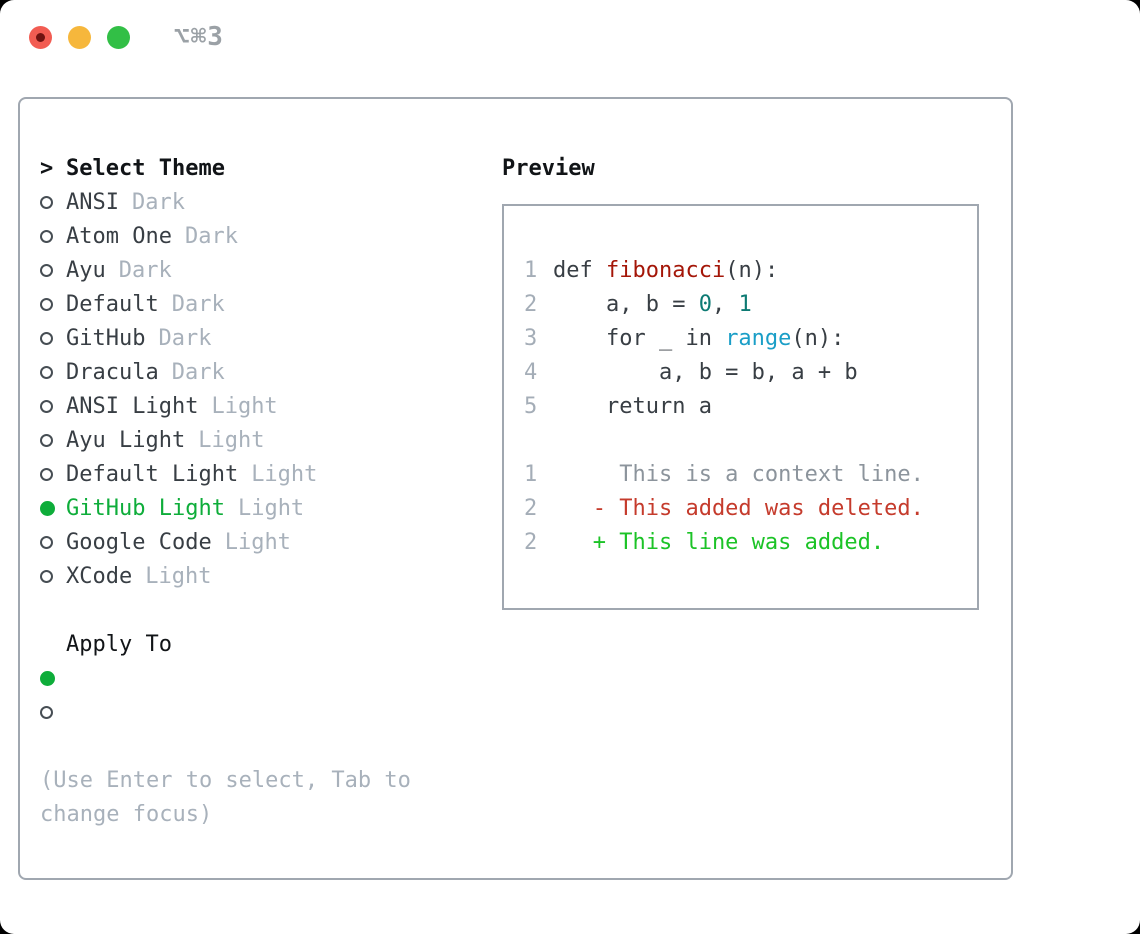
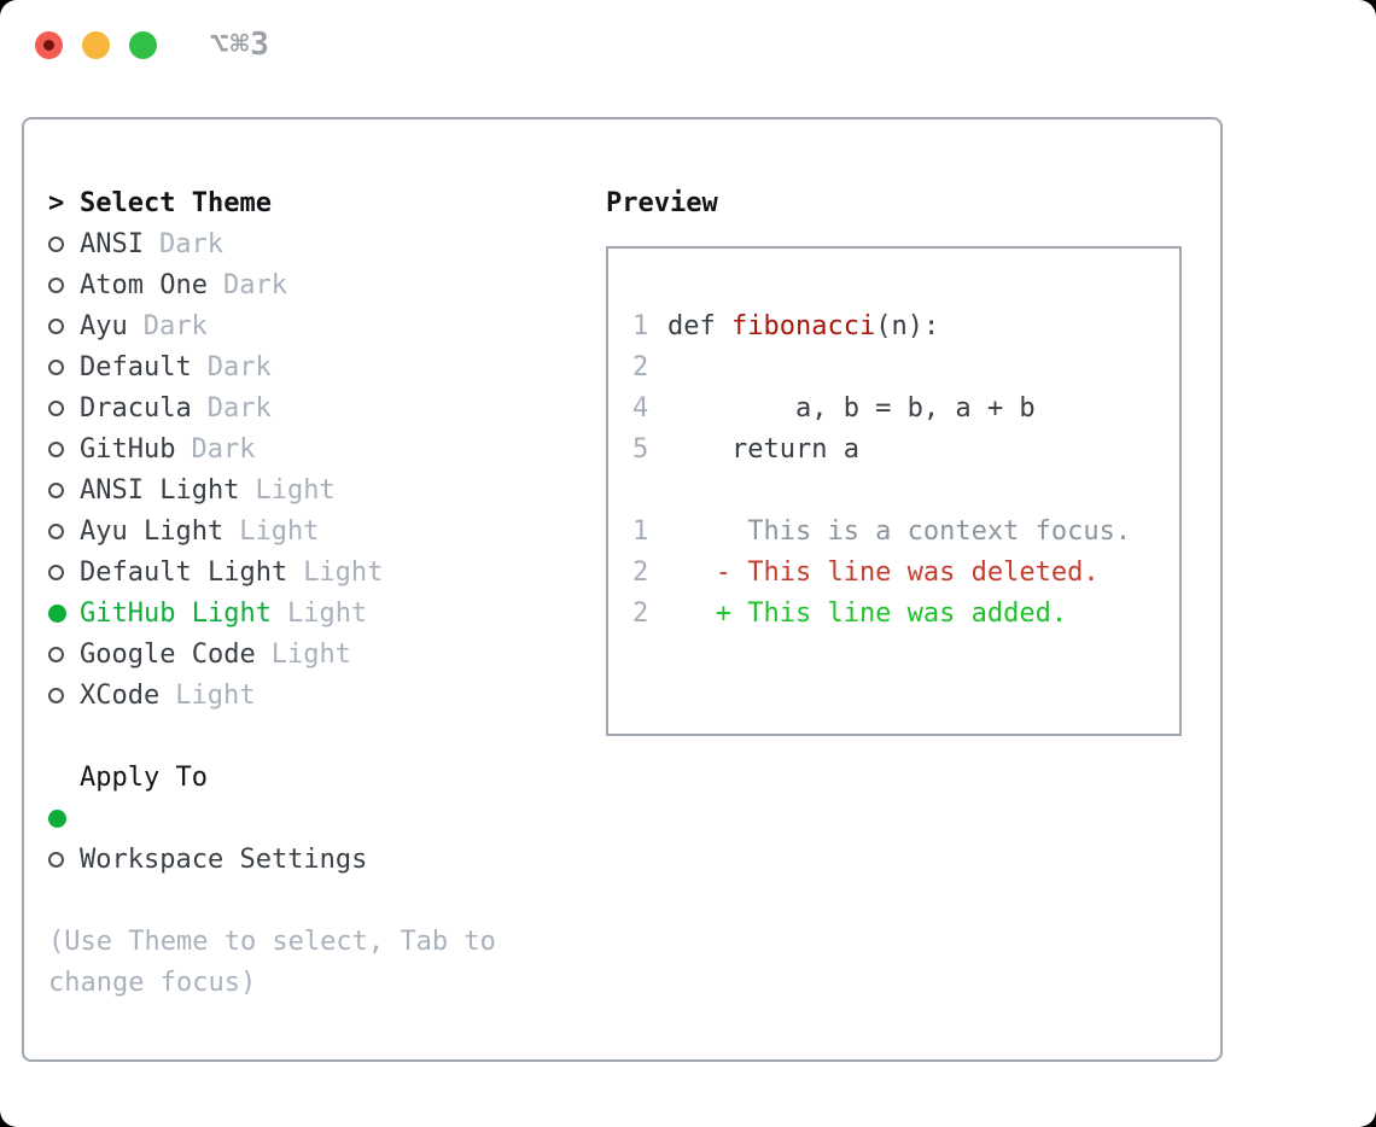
  ⌥⌘3
  >
  Select Theme
  ANSI
  Dark
  Atom One
  Dark
  Ayu
  Dark
  Default
  Dark
- GitHub
+ Dracula
  Dark
- Dracula
+ GitHub
  Dark
  ANSI Light
  Light
  Ayu Light
  Light
  Default Light
  Light
  GitHub Light
  Light
  Google Code
  Light
  XCode
  Light
  Apply To
+ Workspace Settings
- (Use Enter to select, Tab to
+ (Use Theme to select, Tab to
  change focus)
  Preview
  1
  def fibonacci(n):
  2
- a, b = 0, 1
- 3
- for _ in range(n):
  4
  a, b = b, a + b
  5
  return a
  1
- This is a context line.
+ This is a context focus.
  2
- - This added was deleted.
+ - This line was deleted.
  2
  + This line was added.
